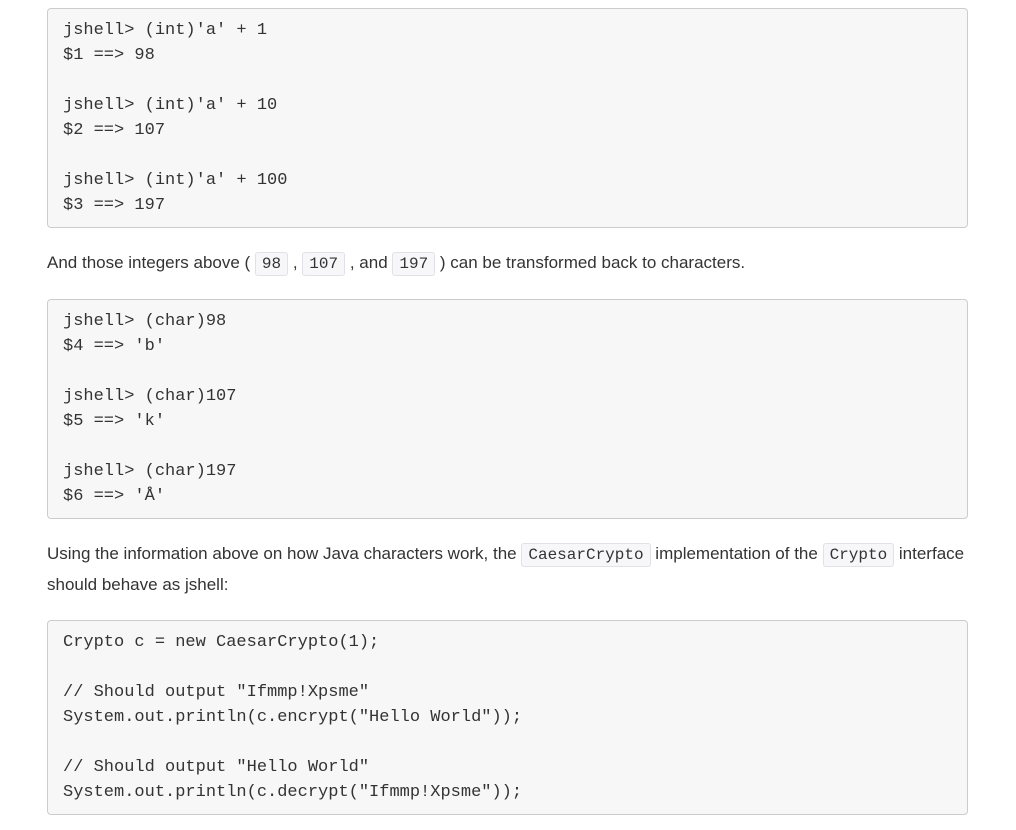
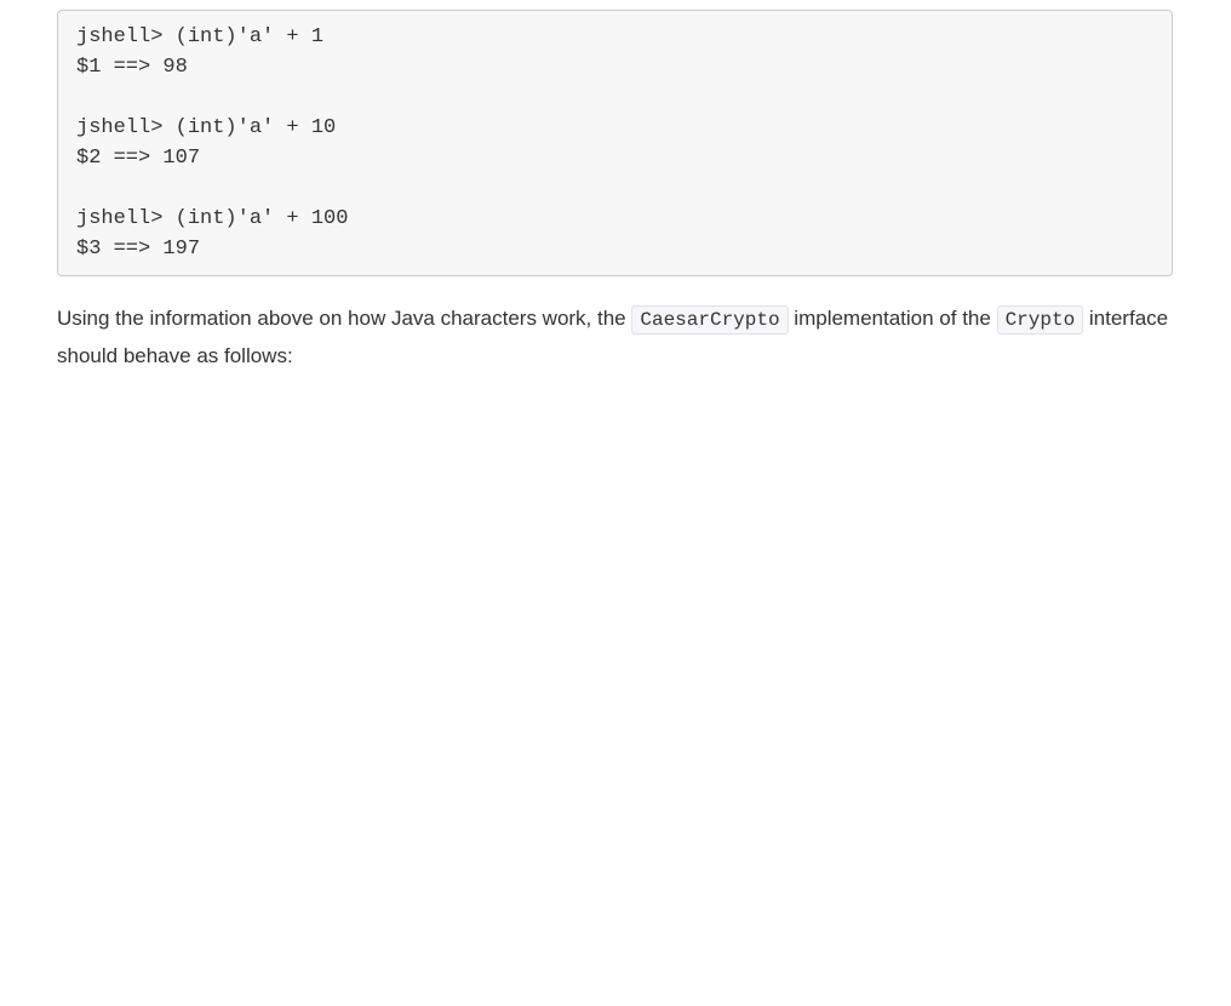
  jshell> (int)'a' + 1
  $1 ==> 98
  jshell> (int)'a' + 10
  $2 ==> 107
  jshell> (int)'a' + 100
  $3 ==> 197
- And those integers above ( 98 , 107 , and 197 ) can be transformed back to characters.
- jshell> (char)98
- $4 ==> 'b'
- jshell> (char)107
- $5 ==> 'k'
- jshell> (char)197
- $6 ==> 'Å'
- Using the information above on how Java characters work, the CaesarCrypto implementation of the Crypto interface should behave as jshell:
+ Using the information above on how Java characters work, the CaesarCrypto implementation of the Crypto interface should behave as follows:
- Crypto c = new CaesarCrypto(1);
- // Should output "Ifmmp!Xpsme"
- System.out.println(c.encrypt("Hello World"));
- // Should output "Hello World"
- System.out.println(c.decrypt("Ifmmp!Xpsme"));
